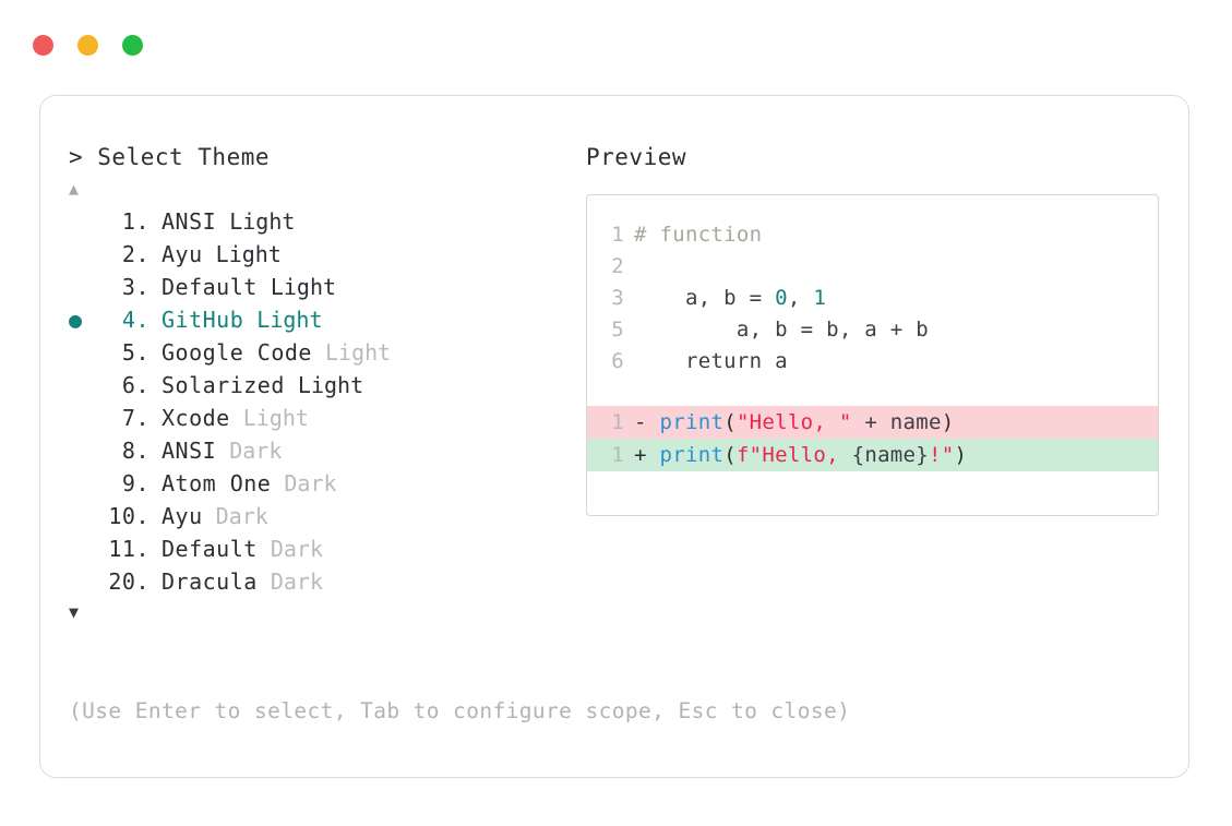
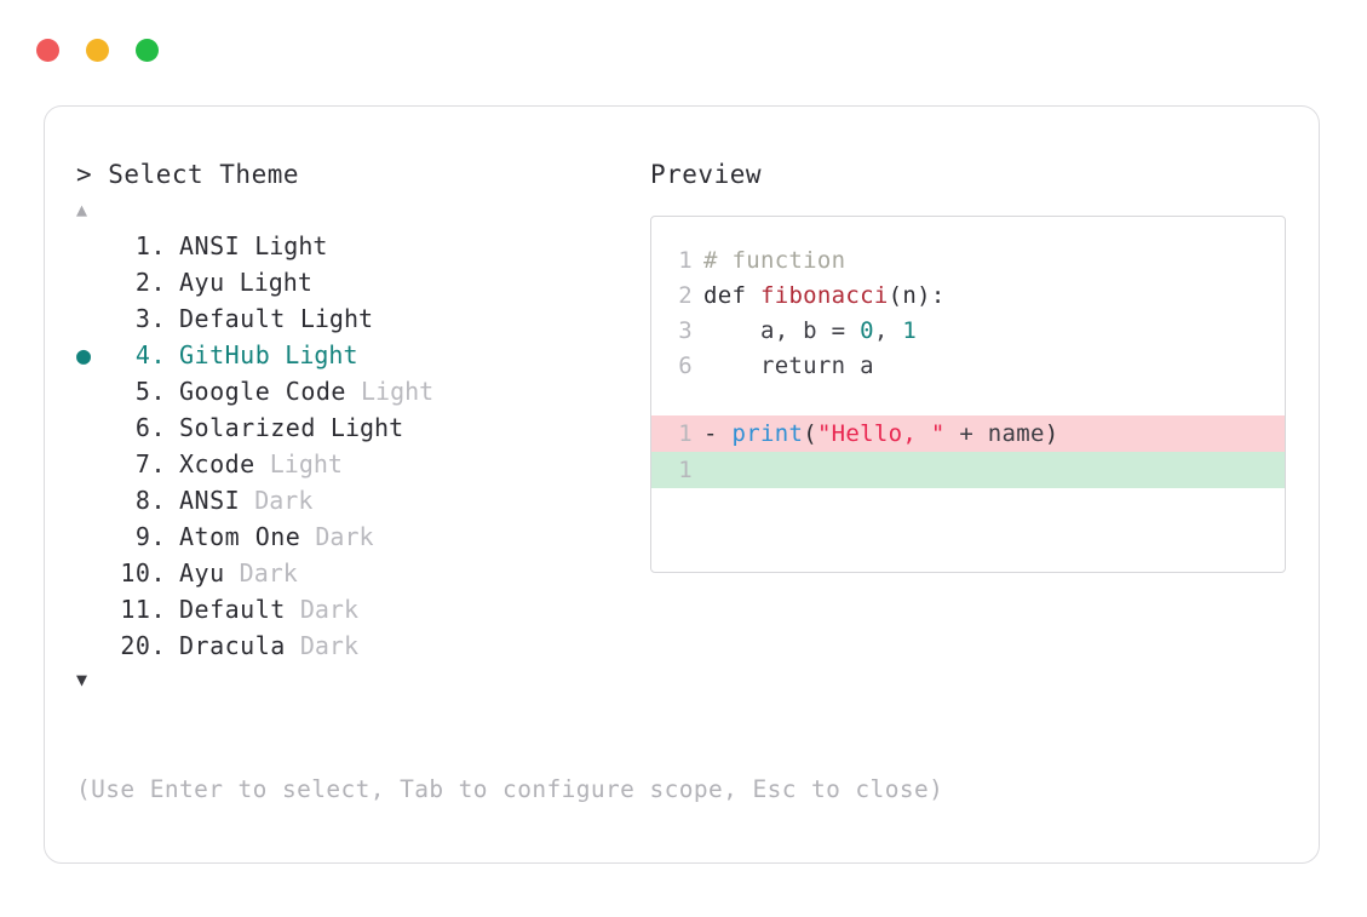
  > Select Theme
  ▲
  1.
  ANSI
  Light
  2.
  Ayu
  Light
  3.
  Default
  Light
  ●
  4.
  GitHub
  Light
  5.
  Google Code
  Light
  6.
  Solarized
  Light
  7.
  Xcode
  Light
  8.
  ANSI
  Dark
  9.
  Atom One
  Dark
  10.
  Ayu
  Dark
  11.
  Default
  Dark
  20.
  Dracula
  Dark
  ▼
  (Use Enter to select, Tab to configure scope, Esc to close)
  Preview
  1
  # function
  2
+ def fibonacci(n):
  3
  a, b = 0, 1
- 5
- a, b = b, a + b
  6
  return a
  1
  - print("Hello, " + name)
  1
- + print(f"Hello, {name}!")
